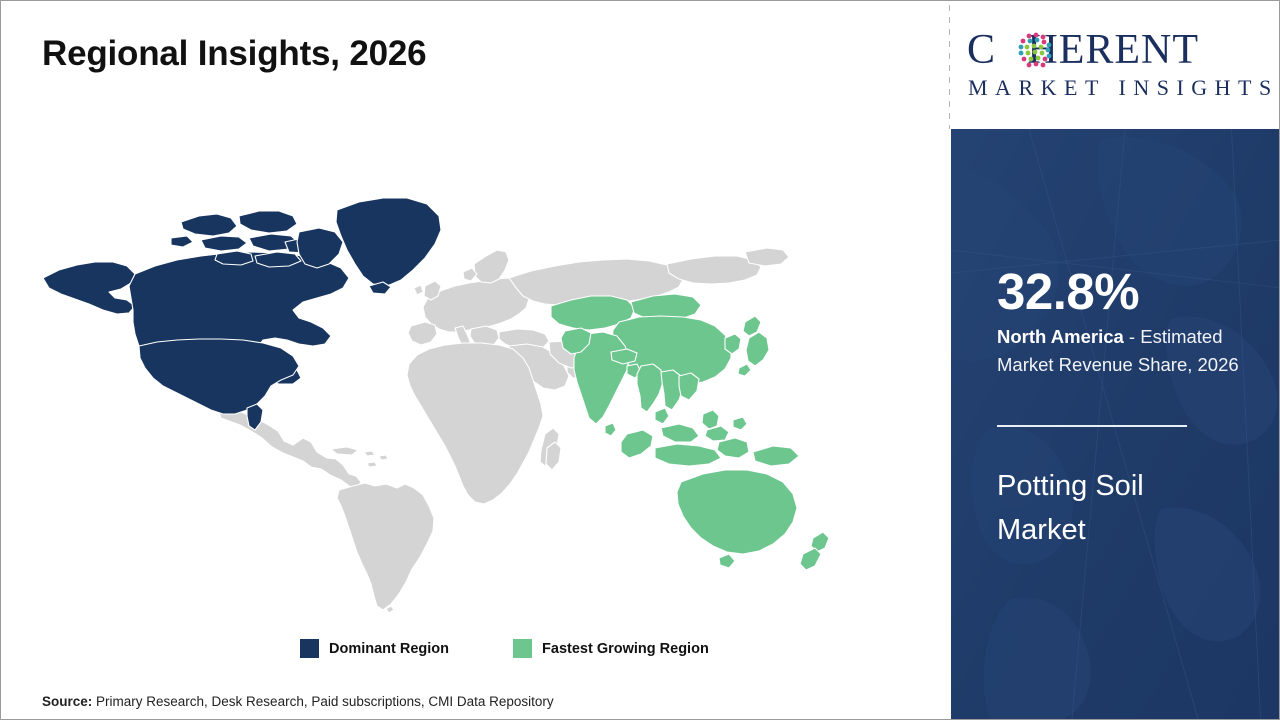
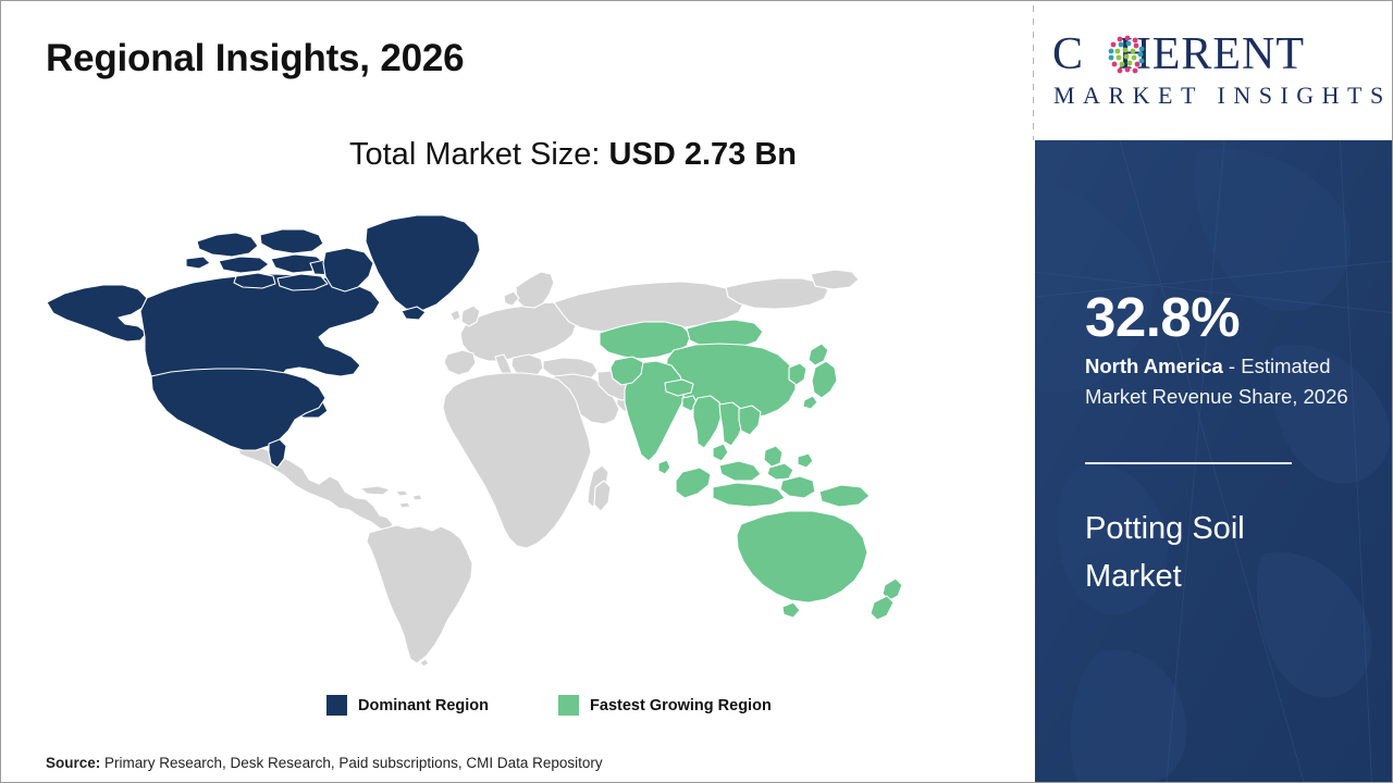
  Regional Insights, 2026
+ Total Market Size: USD 2.73 Bn
  Dominant Region
  Fastest Growing Region
  Source: Primary Research, Desk Research, Paid subscriptions, CMI Data Repository
  C HERENT
  MARKET INSIGHTS
  32.8%
  North America - Estimated Market Revenue Share, 2026
  Potting Soil Market
